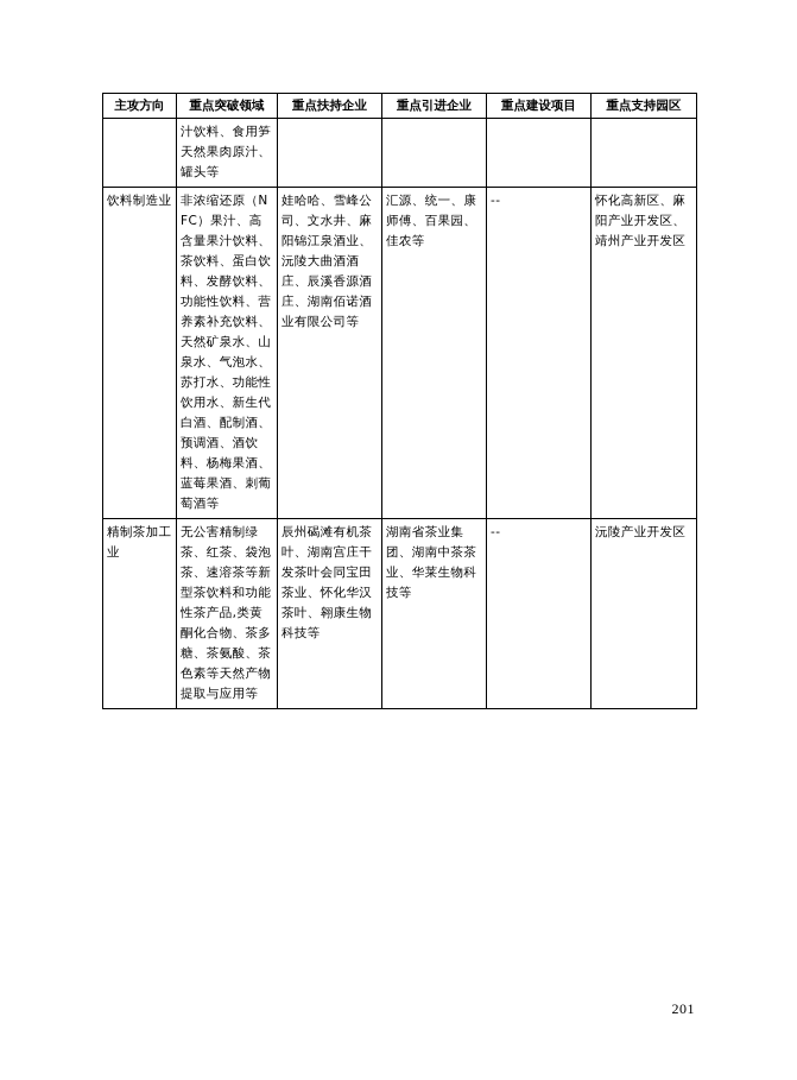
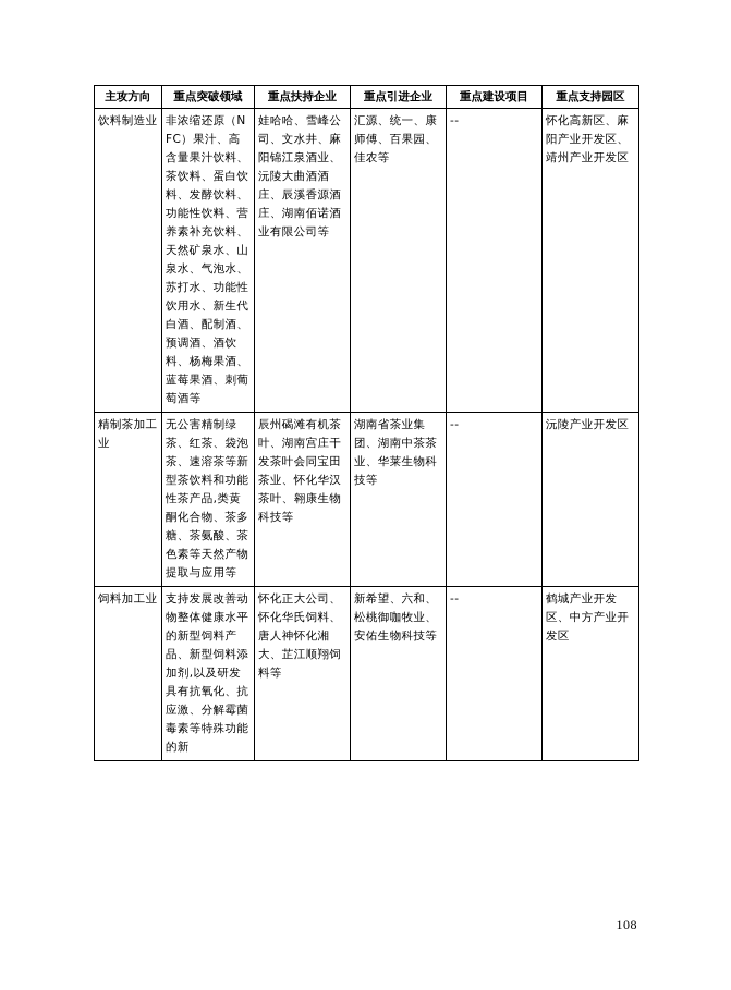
  主攻方向	重点突破领域	重点扶持企业	重点引进企业	重点建设项目	重点支持园区
- 	汁饮料、食用笋天然果肉原汁、罐头等
  饮料制造业	非浓缩还原（NFC）果汁、高含量果汁饮料、茶饮料、蛋白饮料、发酵饮料、功能性饮料、营养素补充饮料、天然矿泉水、山泉水、气泡水、苏打水、功能性饮用水、新生代白酒、配制酒、预调酒、酒饮料、杨梅果酒、蓝莓果酒、刺葡萄酒等	娃哈哈、雪峰公司、文水井、麻阳锦江泉酒业、沅陵大曲酒酒庄、辰溪香源酒庄、湖南佰诺酒业有限公司等	汇源、统一、康师傅、百果园、佳农等	--	怀化高新区、麻阳产业开发区、靖州产业开发区
  精制茶加工业	无公害精制绿茶、红茶、袋泡茶、速溶茶等新型茶饮料和功能性茶产品,类黄酮化合物、茶多糖、茶氨酸、茶色素等天然产物提取与应用等	辰州碣滩有机茶叶、湖南宫庄干发茶叶会同宝田茶业、怀化华汉茶叶、翱康生物科技等	湖南省茶业集团、湖南中茶茶业、华莱生物科技等	--	沅陵产业开发区
+ 饲料加工业	支持发展改善动物整体健康水平的新型饲料产品、新型饲料添加剂,以及研发具有抗氧化、抗应激、分解霉菌毒素等特殊功能的新	怀化正大公司、怀化华氏饲料、唐人神怀化湘大、芷江顺翔饲料等	新希望、六和、松桃御咖牧业、安佑生物科技等	--	鹤城产业开发区、中方产业开发区
- 201
+ 108
